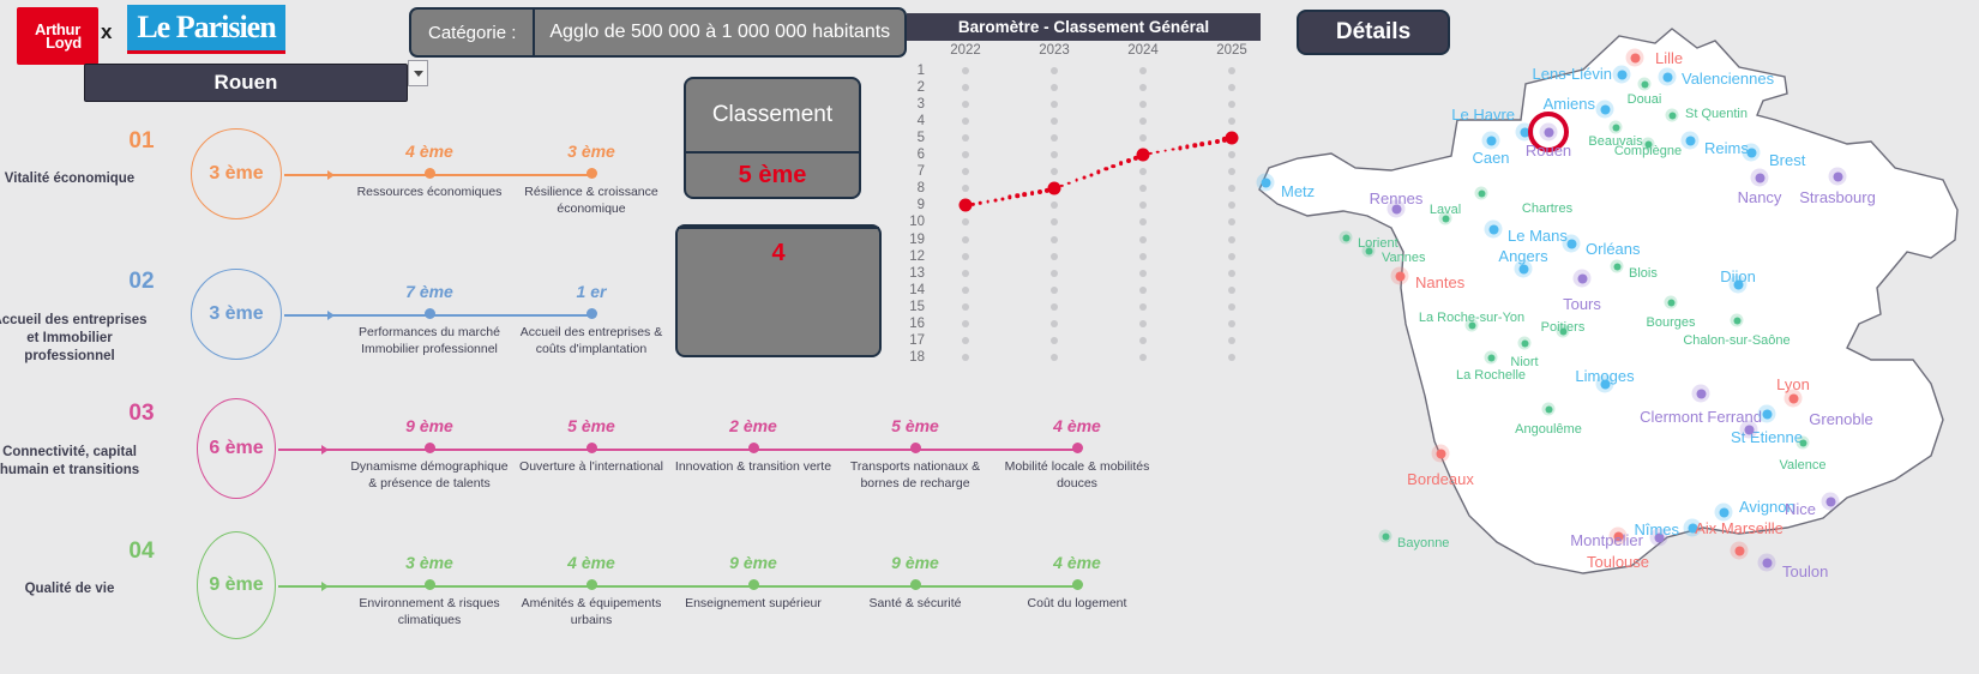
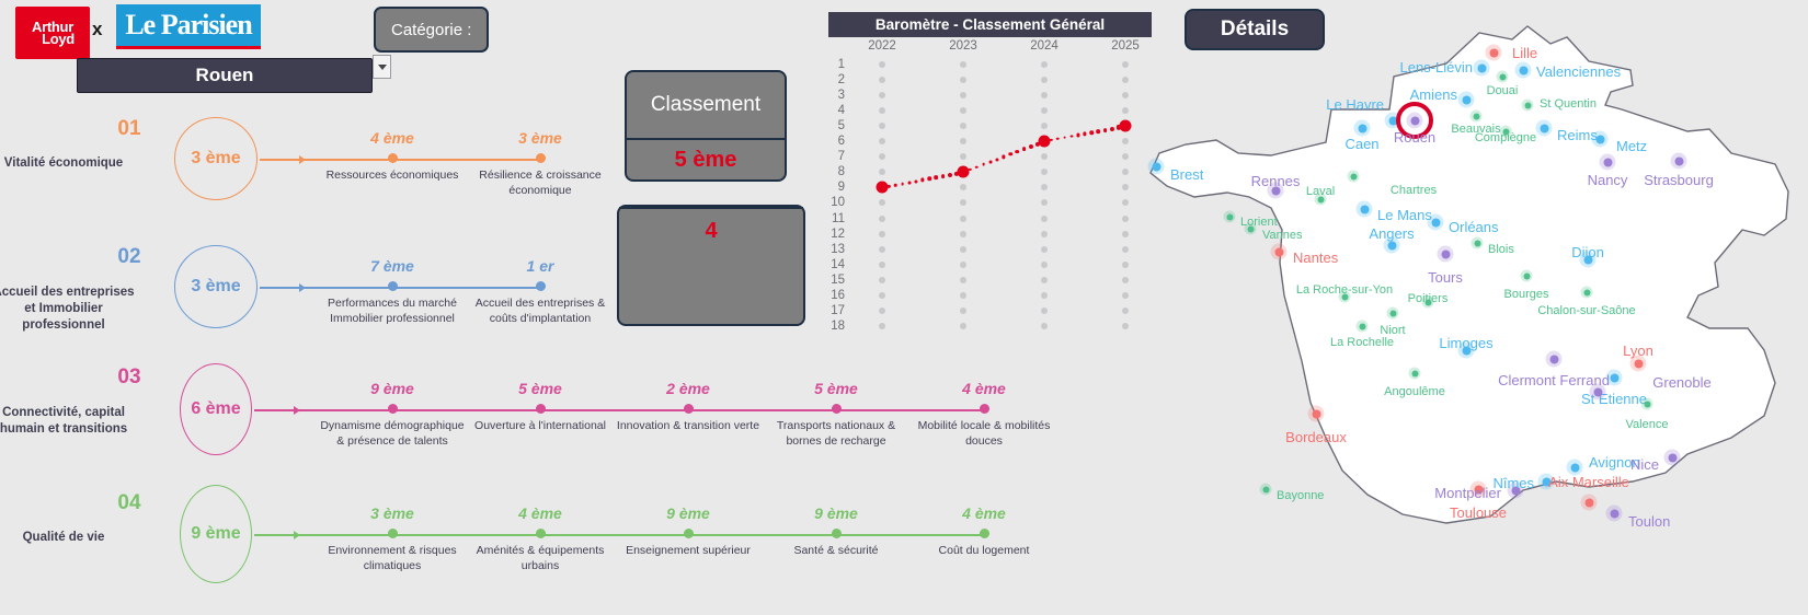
  Arthur
  Loyd
  x
  Le Parisien
  Rouen
  Catégorie :
- Agglo de 500 000 à 1 000 000 habitants
  Détails
  Classement
  5 ème
  4
  Baromètre - Classement Général
  2022
  2023
  2024
  2025
  1
  2
  3
  4
  5
  6
  7
  8
  9
  10
- 19
+ 11
  12
  13
  14
  15
  16
  17
  18
  01
  Vitalité économique
  3 ème
  4 ème
  Ressources économiques
  3 ème
  Résilience & croissance économique
  02
  ccueil des entreprises et Immobilier professionnel
  3 ème
  7 ème
  Performances du marché Immobilier professionnel
  1 er
  Accueil des entreprises & coûts d'implantation
  03
  Connectivité, capital humain et transitions
  6 ème
  9 ème
  Dynamisme démographique & présence de talents
  5 ème
  Ouverture à l'international
  2 ème
  Innovation & transition verte
  5 ème
  Transports nationaux & bornes de recharge
  4 ème
  Mobilité locale & mobilités douces
  04
  Qualité de vie
  9 ème
  3 ème
  Environnement & risques climatiques
  4 ème
  Aménités & équipements urbains
  9 ème
  Enseignement supérieur
  9 ème
  Santé & sécurité
  4 ème
  Coût du logement
  Lille
  Lens-Liévin
  Valenciennes
  Douai
  Amiens
  St Quentin
  Le Havre
  Rouen
  Beauvais
  Compiègne
  Reims
- Brest
+ Metz
  Caen
  Nancy
  Strasbourg
- Metz
+ Brest
  Rennes
  Laval
  Chartres
  Le Mans
  Orléans
  Lorient
  Vannes
  Angers
  Nantes
  Blois
  Tours
  Bourges
  La Roche-sur-Yon
  Poitiers
  Niort
  La Rochelle
  Limoges
  Dijon
  Chalon-sur-Saône
  Lyon
  Clermont Ferrand
  St Etienne
  Grenoble
  Valence
  Angoulême
  Bordeaux
  Bayonne
  Toulouse
  Montpelier
  Nîmes
  Avignon
  Aix Marseille
  Toulon
  Nice
